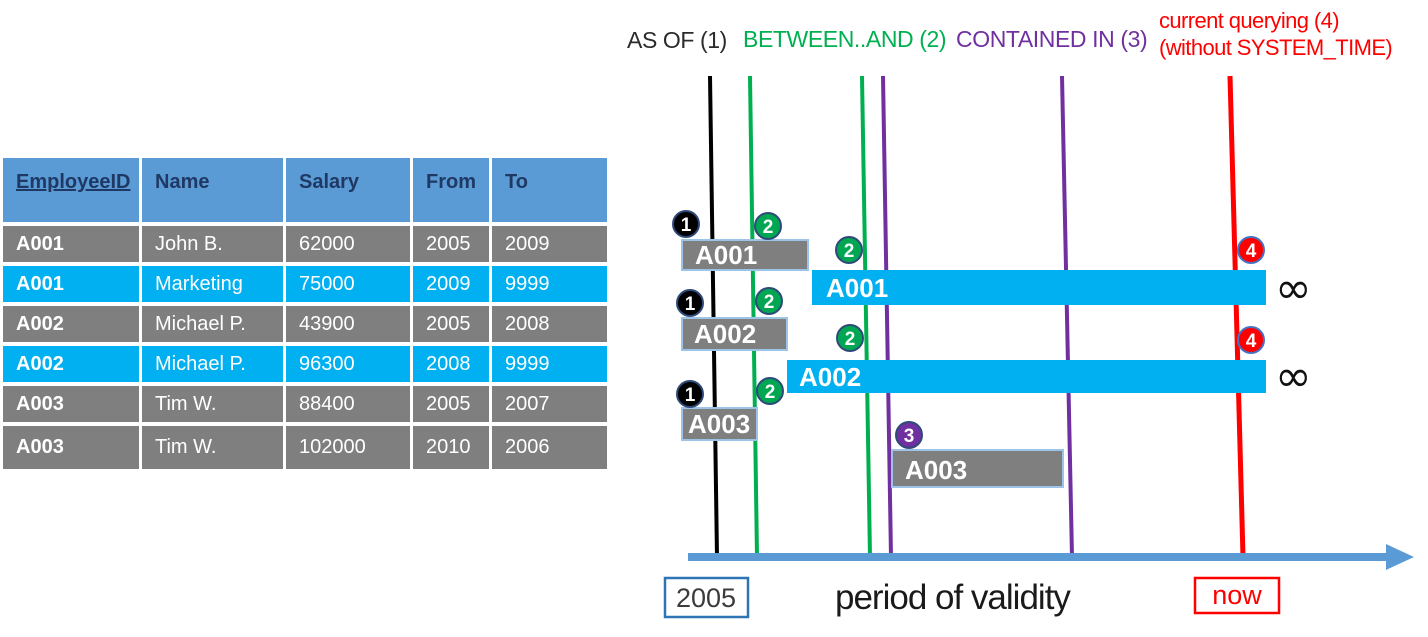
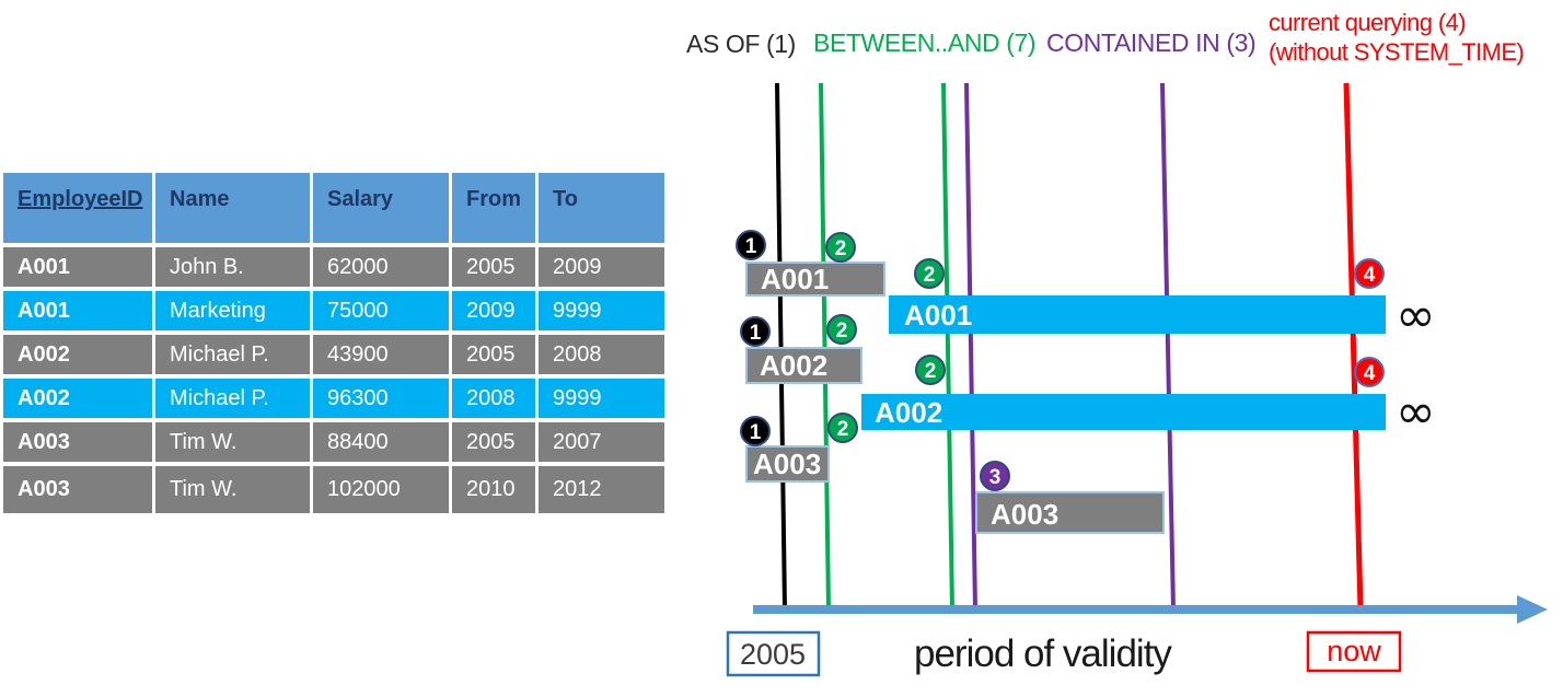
  EmployeeID	Name	Salary	From	To
  A001	John B.	62000	2005	2009
  A001	Marketing	75000	2009	9999
  A002	Michael P.	43900	2005	2008
  A002	Michael P.	96300	2008	9999
  A003	Tim W.	88400	2005	2007
- A003	Tim W.	102000	2010	2006
+ A003	Tim W.	102000	2010	2012
  AS OF (1)
- BETWEEN..AND (2)
+ BETWEEN..AND (7)
  CONTAINED IN (3)
  current querying (4)
  (without SYSTEM_TIME)
  A001
  A001
  A002
  A002
  A003
  A003
  ∞
  ∞
  1
  2
  2
  1
  2
  2
  1
  2
  3
  4
  4
  2005
  period of validity
  now
